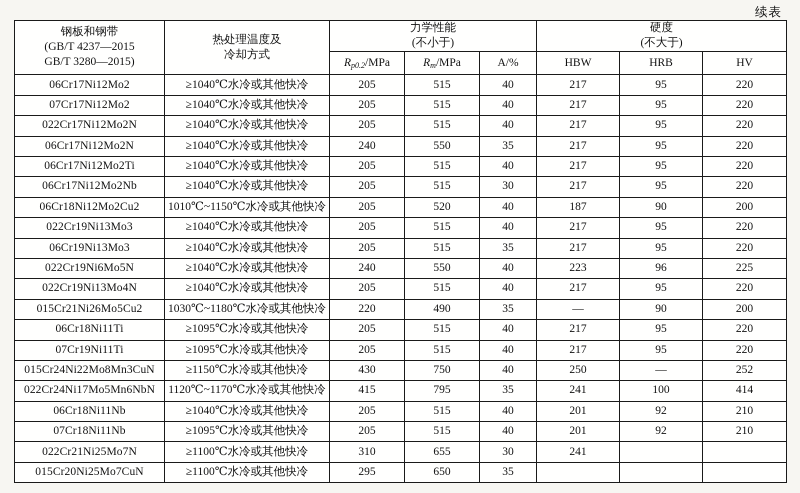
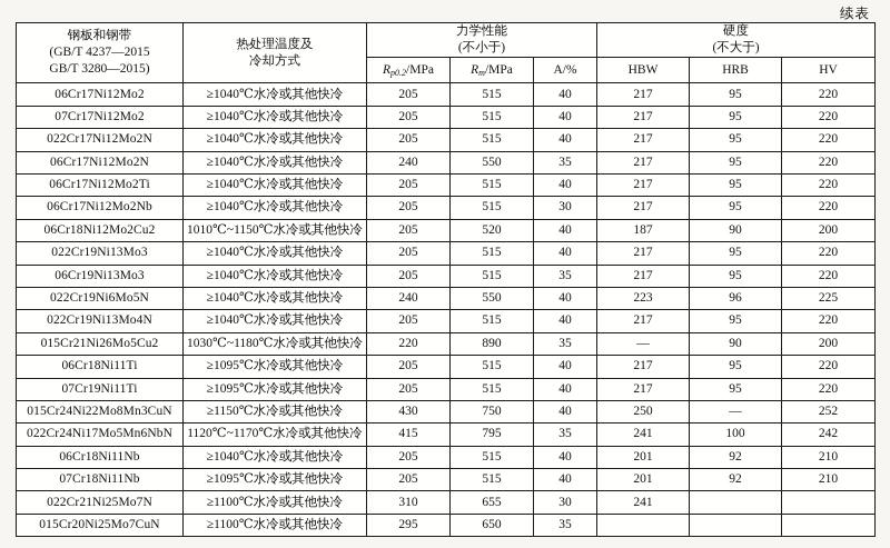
  续表
  钢板和钢带 (GB/T 4237—2015 GB/T 3280—2015)	热处理温度及 冷却方式	力学性能 (不小于)	硬度 (不大于)
  Rp0.2/MPa	Rm/MPa	A/%	HBW	HRB	HV
  06Cr17Ni12Mo2	≥1040℃水冷或其他快冷	205	515	40	217	95	220
  07Cr17Ni12Mo2	≥1040℃水冷或其他快冷	205	515	40	217	95	220
  022Cr17Ni12Mo2N	≥1040℃水冷或其他快冷	205	515	40	217	95	220
  06Cr17Ni12Mo2N	≥1040℃水冷或其他快冷	240	550	35	217	95	220
  06Cr17Ni12Mo2Ti	≥1040℃水冷或其他快冷	205	515	40	217	95	220
  06Cr17Ni12Mo2Nb	≥1040℃水冷或其他快冷	205	515	30	217	95	220
  06Cr18Ni12Mo2Cu2	1010℃~1150℃水冷或其他快冷	205	520	40	187	90	200
  022Cr19Ni13Mo3	≥1040℃水冷或其他快冷	205	515	40	217	95	220
  06Cr19Ni13Mo3	≥1040℃水冷或其他快冷	205	515	35	217	95	220
  022Cr19Ni6Mo5N	≥1040℃水冷或其他快冷	240	550	40	223	96	225
  022Cr19Ni13Mo4N	≥1040℃水冷或其他快冷	205	515	40	217	95	220
- 015Cr21Ni26Mo5Cu2	1030℃~1180℃水冷或其他快冷	220	490	35	—	90	200
+ 015Cr21Ni26Mo5Cu2	1030℃~1180℃水冷或其他快冷	220	890	35	—	90	200
  06Cr18Ni11Ti	≥1095℃水冷或其他快冷	205	515	40	217	95	220
  07Cr19Ni11Ti	≥1095℃水冷或其他快冷	205	515	40	217	95	220
  015Cr24Ni22Mo8Mn3CuN	≥1150℃水冷或其他快冷	430	750	40	250	—	252
- 022Cr24Ni17Mo5Mn6NbN	1120℃~1170℃水冷或其他快冷	415	795	35	241	100	414
+ 022Cr24Ni17Mo5Mn6NbN	1120℃~1170℃水冷或其他快冷	415	795	35	241	100	242
  06Cr18Ni11Nb	≥1040℃水冷或其他快冷	205	515	40	201	92	210
  07Cr18Ni11Nb	≥1095℃水冷或其他快冷	205	515	40	201	92	210
  022Cr21Ni25Mo7N	≥1100℃水冷或其他快冷	310	655	30	241
  015Cr20Ni25Mo7CuN	≥1100℃水冷或其他快冷	295	650	35
